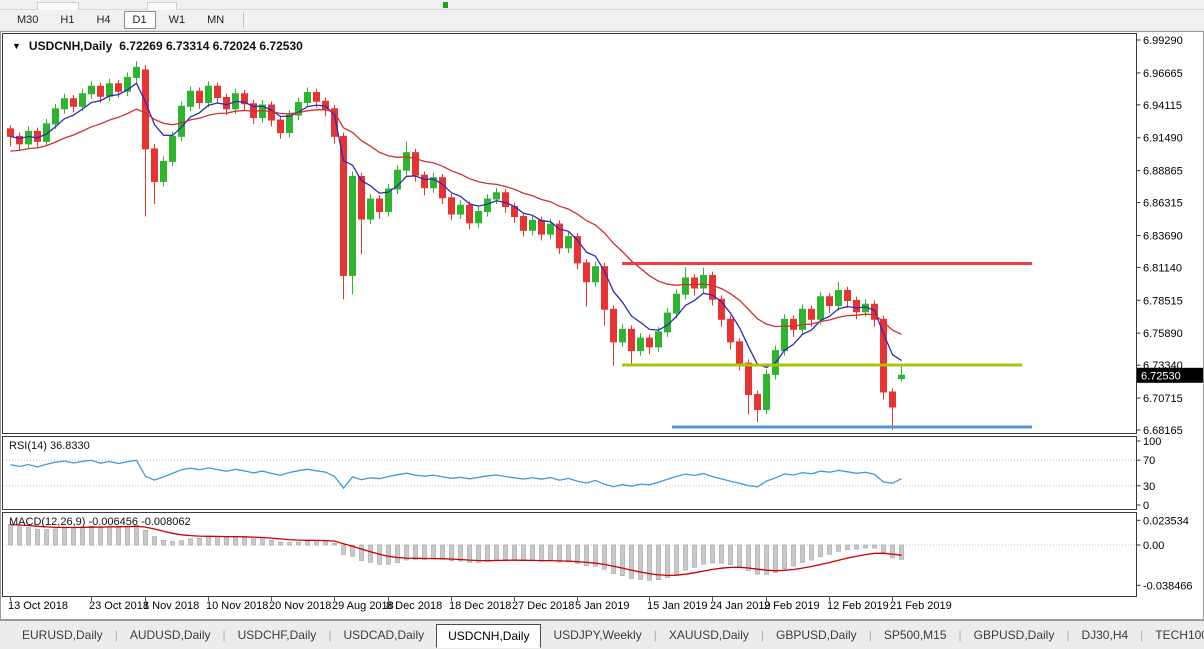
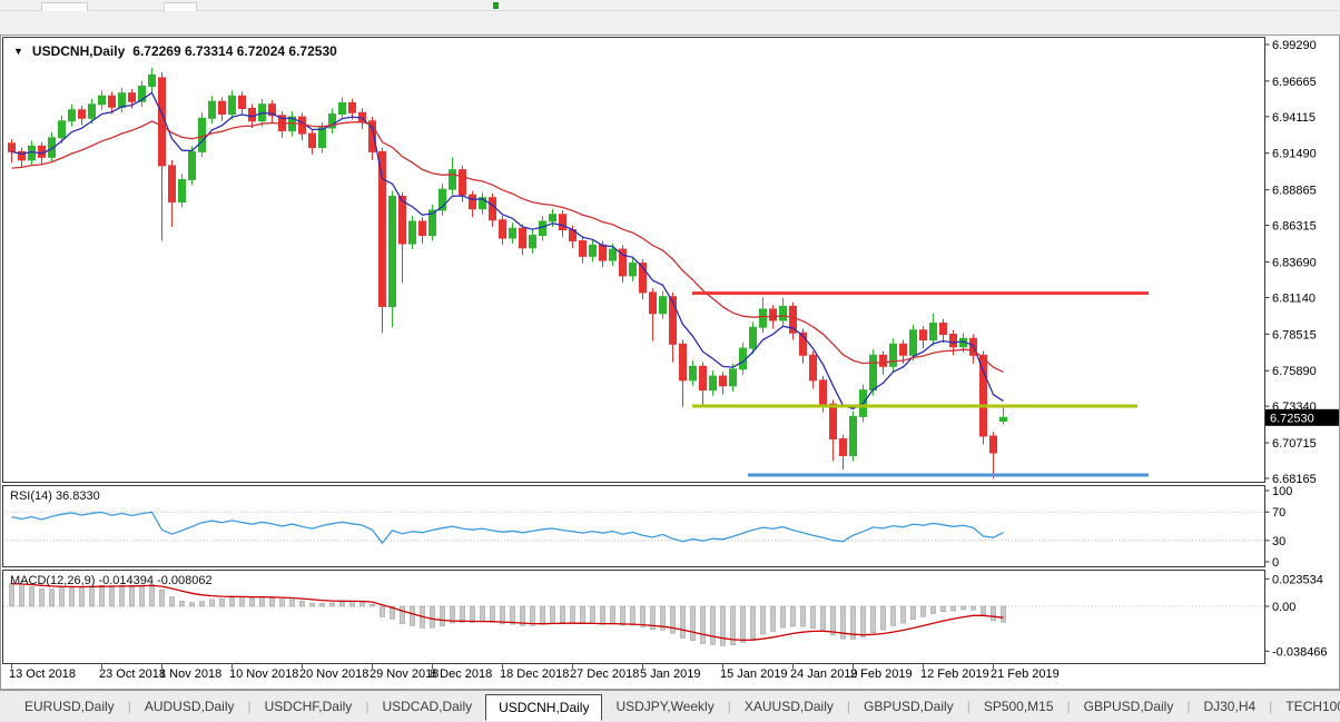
- M30
- H1
- H4
- D1
- W1
- MN
  6.99290
  6.96665
  6.94115
  6.91490
  6.88865
  6.86315
  6.83690
  6.81140
  6.78515
  6.75890
  6.73340
  6.70715
  6.68165
  6.72530
  100
  70
  30
  0
  0.023534
  0.00
  -0.038466
  13 Oct 2018
  23 Oct 2018
  1 Nov 2018
  10 Nov 2018
  20 Nov 2018
- 29 Aug 2018
+ 29 Nov 2018
  8 Dec 2018
  18 Dec 2018
  27 Dec 2018
  5 Jan 2019
  15 Jan 2019
  24 Jan 2019
  2 Feb 2019
  12 Feb 2019
  21 Feb 2019
  ▼
  USDCNH,Daily
  6.72269 6.73314 6.72024 6.72530
  RSI(14) 36.8330
- MACD(12,26,9) -0.006456 -0.008062
+ MACD(12,26,9) -0.014394 -0.008062
  EURUSD,Daily
  |
  AUDUSD,Daily
  |
  USDCHF,Daily
  |
  USDCAD,Daily
  USDCNH,Daily
  USDJPY,Weekly
  |
  XAUUSD,Daily
  |
  GBPUSD,Daily
  |
  SP500,M15
  |
  GBPUSD,Daily
  |
  DJ30,H4
  |
  TECH10
